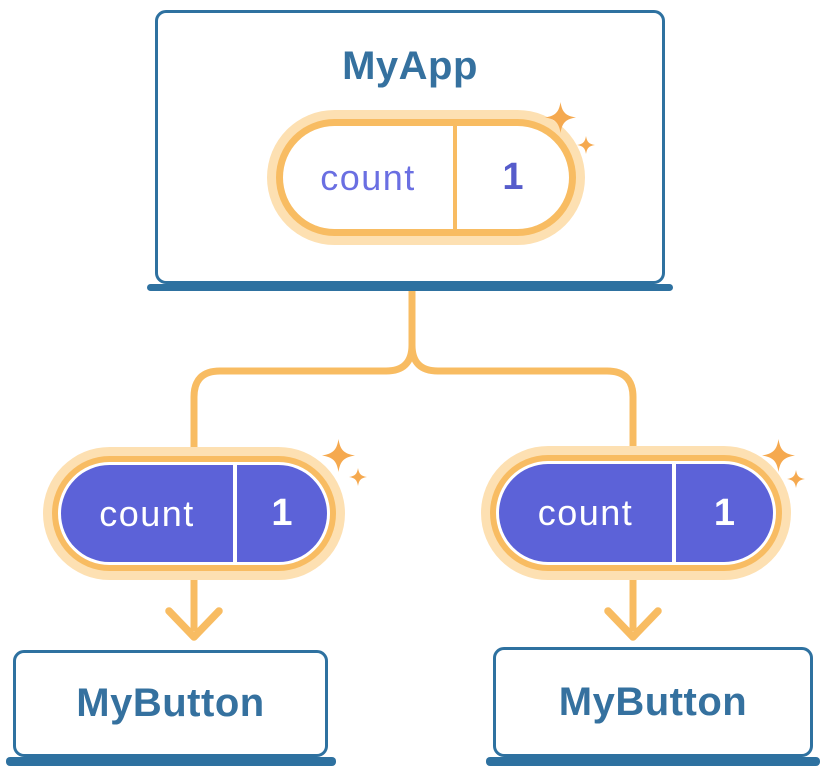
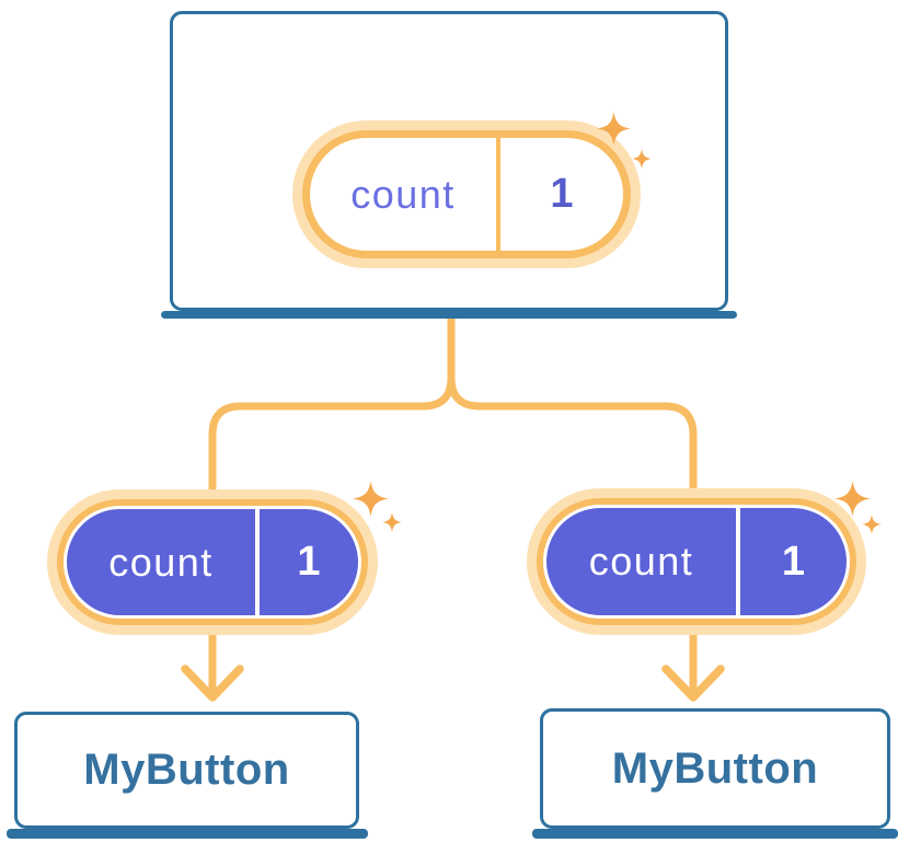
- MyApp
  count
  1
  count
  1
  count
  1
  MyButton
  MyButton
